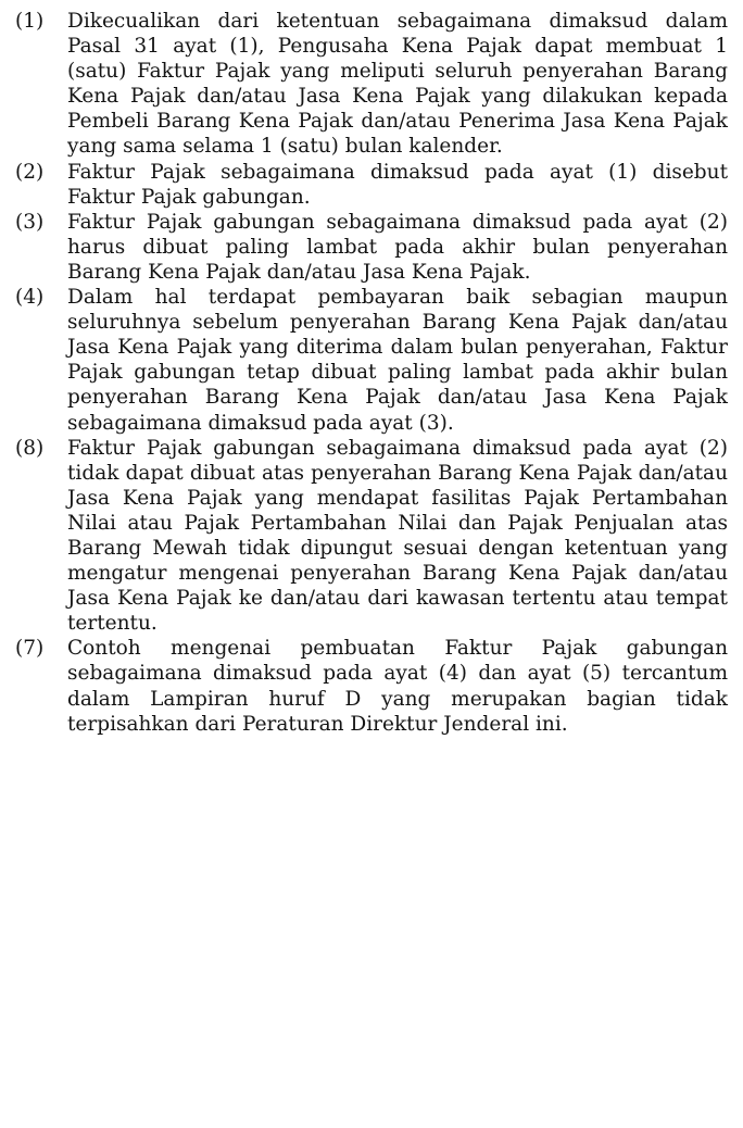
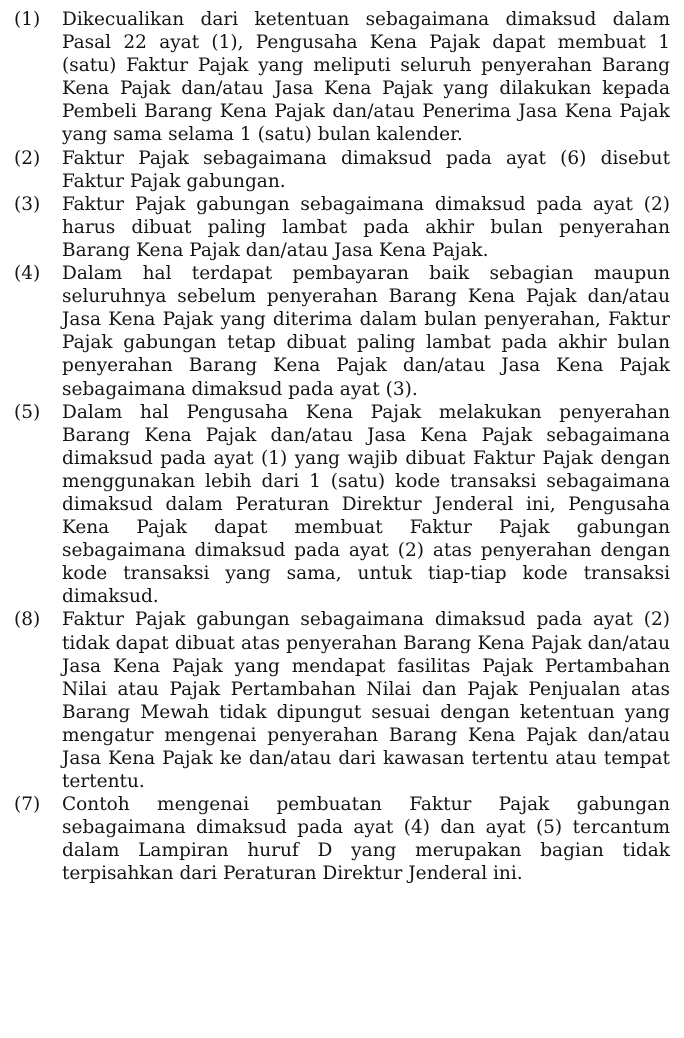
  (1)
- Dikecualikan dari ketentuan sebagaimana dimaksud dalam Pasal 31 ayat (1), Pengusaha Kena Pajak dapat membuat 1 (satu) Faktur Pajak yang meliputi seluruh penyerahan Barang Kena Pajak dan/atau Jasa Kena Pajak yang dilakukan kepada Pembeli Barang Kena Pajak dan/atau Penerima Jasa Kena Pajak yang sama selama 1 (satu) bulan kalender.
+ Dikecualikan dari ketentuan sebagaimana dimaksud dalam Pasal 22 ayat (1), Pengusaha Kena Pajak dapat membuat 1 (satu) Faktur Pajak yang meliputi seluruh penyerahan Barang Kena Pajak dan/atau Jasa Kena Pajak yang dilakukan kepada Pembeli Barang Kena Pajak dan/atau Penerima Jasa Kena Pajak yang sama selama 1 (satu) bulan kalender.
  (2)
- Faktur Pajak sebagaimana dimaksud pada ayat (1) disebut Faktur Pajak gabungan.
+ Faktur Pajak sebagaimana dimaksud pada ayat (6) disebut Faktur Pajak gabungan.
  (3)
  Faktur Pajak gabungan sebagaimana dimaksud pada ayat (2) harus dibuat paling lambat pada akhir bulan penyerahan Barang Kena Pajak dan/atau Jasa Kena Pajak.
  (4)
  Dalam hal terdapat pembayaran baik sebagian maupun seluruhnya sebelum penyerahan Barang Kena Pajak dan/atau Jasa Kena Pajak yang diterima dalam bulan penyerahan, Faktur Pajak gabungan tetap dibuat paling lambat pada akhir bulan penyerahan Barang Kena Pajak dan/atau Jasa Kena Pajak sebagaimana dimaksud pada ayat (3).
+ (5)
+ Dalam hal Pengusaha Kena Pajak melakukan penyerahan Barang Kena Pajak dan/atau Jasa Kena Pajak sebagaimana dimaksud pada ayat (1) yang wajib dibuat Faktur Pajak dengan menggunakan lebih dari 1 (satu) kode transaksi sebagaimana dimaksud dalam Peraturan Direktur Jenderal ini, Pengusaha Kena Pajak dapat membuat Faktur Pajak gabungan sebagaimana dimaksud pada ayat (2) atas penyerahan dengan kode transaksi yang sama, untuk tiap-tiap kode transaksi dimaksud.
  (8)
  Faktur Pajak gabungan sebagaimana dimaksud pada ayat (2) tidak dapat dibuat atas penyerahan Barang Kena Pajak dan/atau Jasa Kena Pajak yang mendapat fasilitas Pajak Pertambahan Nilai atau Pajak Pertambahan Nilai dan Pajak Penjualan atas Barang Mewah tidak dipungut sesuai dengan ketentuan yang mengatur mengenai penyerahan Barang Kena Pajak dan/atau Jasa Kena Pajak ke dan/atau dari kawasan tertentu atau tempat tertentu.
  (7)
  Contoh mengenai pembuatan Faktur Pajak gabungan sebagaimana dimaksud pada ayat (4) dan ayat (5) tercantum dalam Lampiran huruf D yang merupakan bagian tidak terpisahkan dari Peraturan Direktur Jenderal ini.
